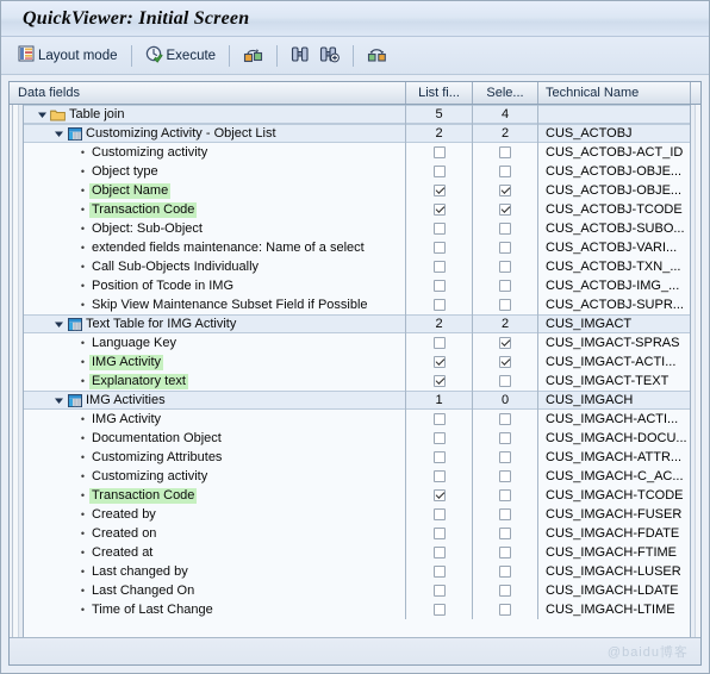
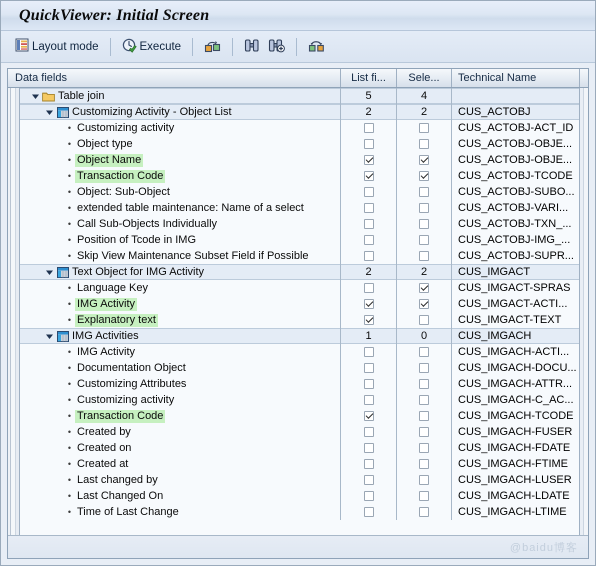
  QuickViewer: Initial Screen
  Layout mode
  Execute
  Data fields
  List fi...
  Sele...
  Technical Name
  Table join
  5
  4
  Customizing Activity - Object List
  2
  2
  CUS_ACTOBJ
  •
  Customizing activity
  CUS_ACTOBJ-ACT_ID
  •
  Object type
  CUS_ACTOBJ-OBJE...
  •
  Object Name
  CUS_ACTOBJ-OBJE...
  •
  Transaction Code
  CUS_ACTOBJ-TCODE
  •
  Object: Sub-Object
  CUS_ACTOBJ-SUBO...
  •
- extended fields maintenance: Name of a select
+ extended table maintenance: Name of a select
  CUS_ACTOBJ-VARI...
  •
  Call Sub-Objects Individually
  CUS_ACTOBJ-TXN_...
  •
  Position of Tcode in IMG
  CUS_ACTOBJ-IMG_...
  •
  Skip View Maintenance Subset Field if Possible
  CUS_ACTOBJ-SUPR...
- Text Table for IMG Activity
+ Text Object for IMG Activity
  2
  2
  CUS_IMGACT
  •
  Language Key
  CUS_IMGACT-SPRAS
  •
  IMG Activity
  CUS_IMGACT-ACTI...
  •
  Explanatory text
  CUS_IMGACT-TEXT
  IMG Activities
  1
  0
  CUS_IMGACH
  •
  IMG Activity
  CUS_IMGACH-ACTI...
  •
  Documentation Object
  CUS_IMGACH-DOCU...
  •
  Customizing Attributes
  CUS_IMGACH-ATTR...
  •
  Customizing activity
  CUS_IMGACH-C_AC...
  •
  Transaction Code
  CUS_IMGACH-TCODE
  •
  Created by
  CUS_IMGACH-FUSER
  •
  Created on
  CUS_IMGACH-FDATE
  •
  Created at
  CUS_IMGACH-FTIME
  •
  Last changed by
  CUS_IMGACH-LUSER
  •
  Last Changed On
  CUS_IMGACH-LDATE
  •
  Time of Last Change
  CUS_IMGACH-LTIME
  @baidu博客
